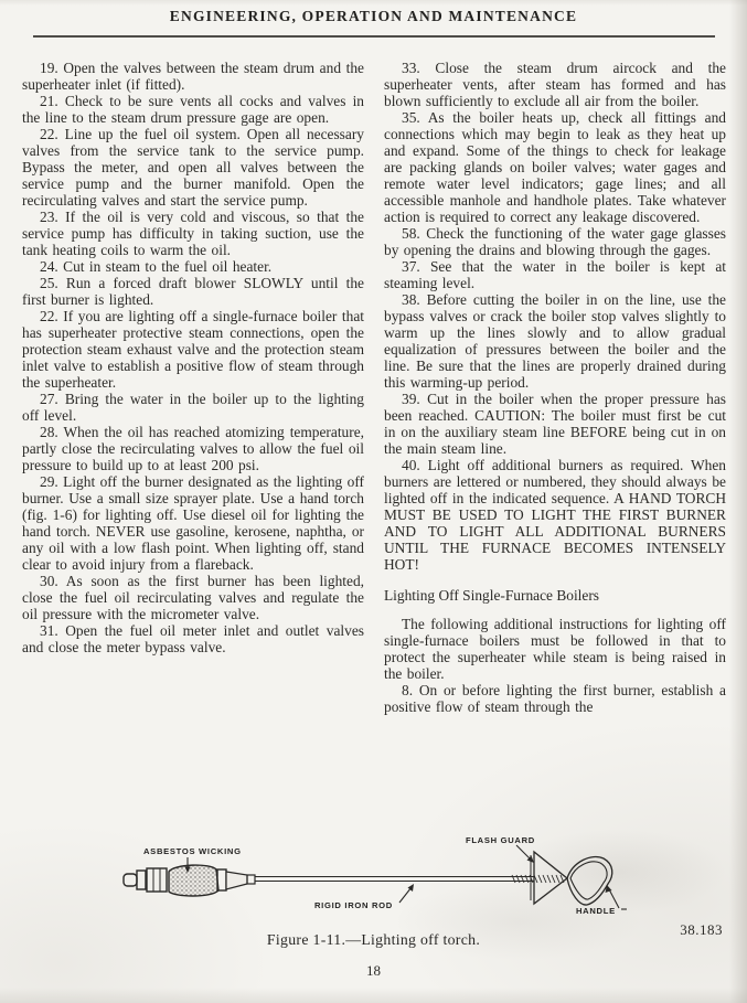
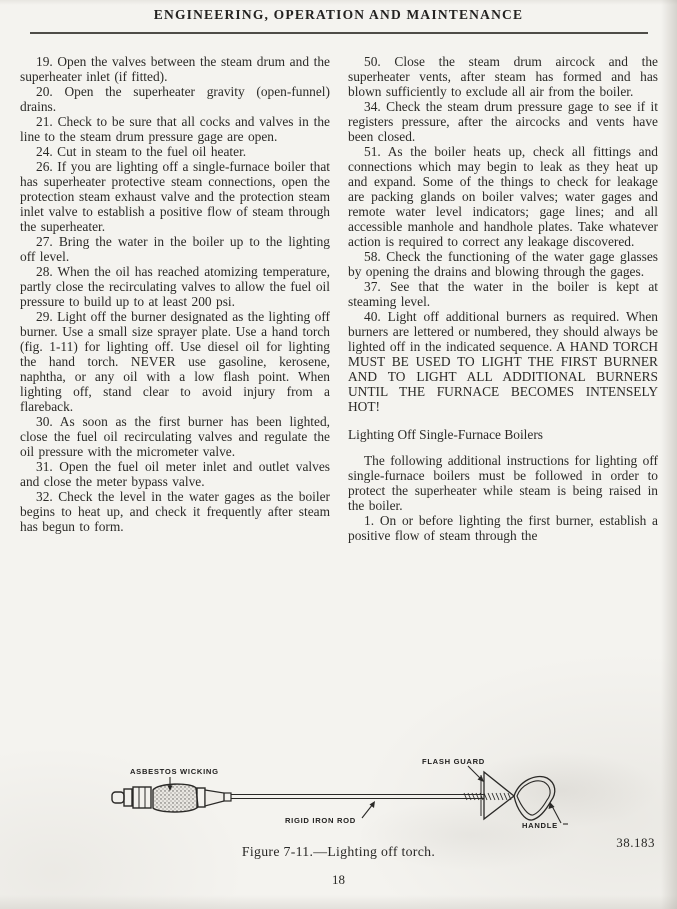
  ENGINEERING, OPERATION AND MAINTENANCE
  19. Open the valves between the steam drum and the superheater inlet (if fitted).
+ 20. Open the superheater gravity (open-funnel) drains.
- 21. Check to be sure vents all cocks and valves in the line to the steam drum pressure gage are open.
+ 21. Check to be sure that all cocks and valves in the line to the steam drum pressure gage are open.
- 22. Line up the fuel oil system. Open all necessary valves from the service tank to the service pump. Bypass the meter, and open all valves between the service pump and the burner manifold. Open the recirculating valves and start the service pump.
- 23. If the oil is very cold and viscous, so that the service pump has difficulty in taking suction, use the tank heating coils to warm the oil.
  24. Cut in steam to the fuel oil heater.
- 25. Run a forced draft blower SLOWLY until the first burner is lighted.
- 22. If you are lighting off a single-furnace boiler that has superheater protective steam connections, open the protection steam exhaust valve and the protection steam inlet valve to establish a positive flow of steam through the superheater.
+ 26. If you are lighting off a single-furnace boiler that has superheater protective steam connections, open the protection steam exhaust valve and the protection steam inlet valve to establish a positive flow of steam through the superheater.
  27. Bring the water in the boiler up to the lighting off level.
  28. When the oil has reached atomizing temperature, partly close the recirculating valves to allow the fuel oil pressure to build up to at least 200 psi.
- 29. Light off the burner designated as the lighting off burner. Use a small size sprayer plate. Use a hand torch (fig. 1-6) for lighting off. Use diesel oil for lighting the hand torch. NEVER use gasoline, kerosene, naphtha, or any oil with a low flash point. When lighting off, stand clear to avoid injury from a flareback.
+ 29. Light off the burner designated as the lighting off burner. Use a small size sprayer plate. Use a hand torch (fig. 1-11) for lighting off. Use diesel oil for lighting the hand torch. NEVER use gasoline, kerosene, naphtha, or any oil with a low flash point. When lighting off, stand clear to avoid injury from a flareback.
  30. As soon as the first burner has been lighted, close the fuel oil recirculating valves and regulate the oil pressure with the micrometer valve.
  31. Open the fuel oil meter inlet and outlet valves and close the meter bypass valve.
+ 32. Check the level in the water gages as the boiler begins to heat up, and check it frequently after steam has begun to form.
- 33. Close the steam drum aircock and the superheater vents, after steam has formed and has blown sufficiently to exclude all air from the boiler.
+ 50. Close the steam drum aircock and the superheater vents, after steam has formed and has blown sufficiently to exclude all air from the boiler.
+ 34. Check the steam drum pressure gage to see if it registers pressure, after the aircocks and vents have been closed.
- 35. As the boiler heats up, check all fittings and connections which may begin to leak as they heat up and expand. Some of the things to check for leakage are packing glands on boiler valves; water gages and remote water level indicators; gage lines; and all accessible manhole and handhole plates. Take whatever action is required to correct any leakage discovered.
+ 51. As the boiler heats up, check all fittings and connections which may begin to leak as they heat up and expand. Some of the things to check for leakage are packing glands on boiler valves; water gages and remote water level indicators; gage lines; and all accessible manhole and handhole plates. Take whatever action is required to correct any leakage discovered.
  58. Check the functioning of the water gage glasses by opening the drains and blowing through the gages.
  37. See that the water in the boiler is kept at steaming level.
- 38. Before cutting the boiler in on the line, use the bypass valves or crack the boiler stop valves slightly to warm up the lines slowly and to allow gradual equalization of pressures between the boiler and the line. Be sure that the lines are properly drained during this warming-up period.
- 39. Cut in the boiler when the proper pressure has been reached. CAUTION: The boiler must first be cut in on the auxiliary steam line BEFORE being cut in on the main steam line.
  40. Light off additional burners as required. When burners are lettered or numbered, they should always be lighted off in the indicated sequence. A HAND TORCH MUST BE USED TO LIGHT THE FIRST BURNER AND TO LIGHT ALL ADDITIONAL BURNERS UNTIL THE FURNACE BECOMES INTENSELY HOT!
  Lighting Off Single-Furnace Boilers
- The following additional instructions for lighting off single-furnace boilers must be followed in that to protect the superheater while steam is being raised in the boiler.
+ The following additional instructions for lighting off single-furnace boilers must be followed in order to protect the superheater while steam is being raised in the boiler.
- 8. On or before lighting the first burner, establish a positive flow of steam through the
+ 1. On or before lighting the first burner, establish a positive flow of steam through the
  ASBESTOS WICKING
  FLASH GUARD
  RIGID IRON ROD
  HANDLE
- Figure 1-11.—Lighting off torch.
+ Figure 7-11.—Lighting off torch.
  38.183
  18
